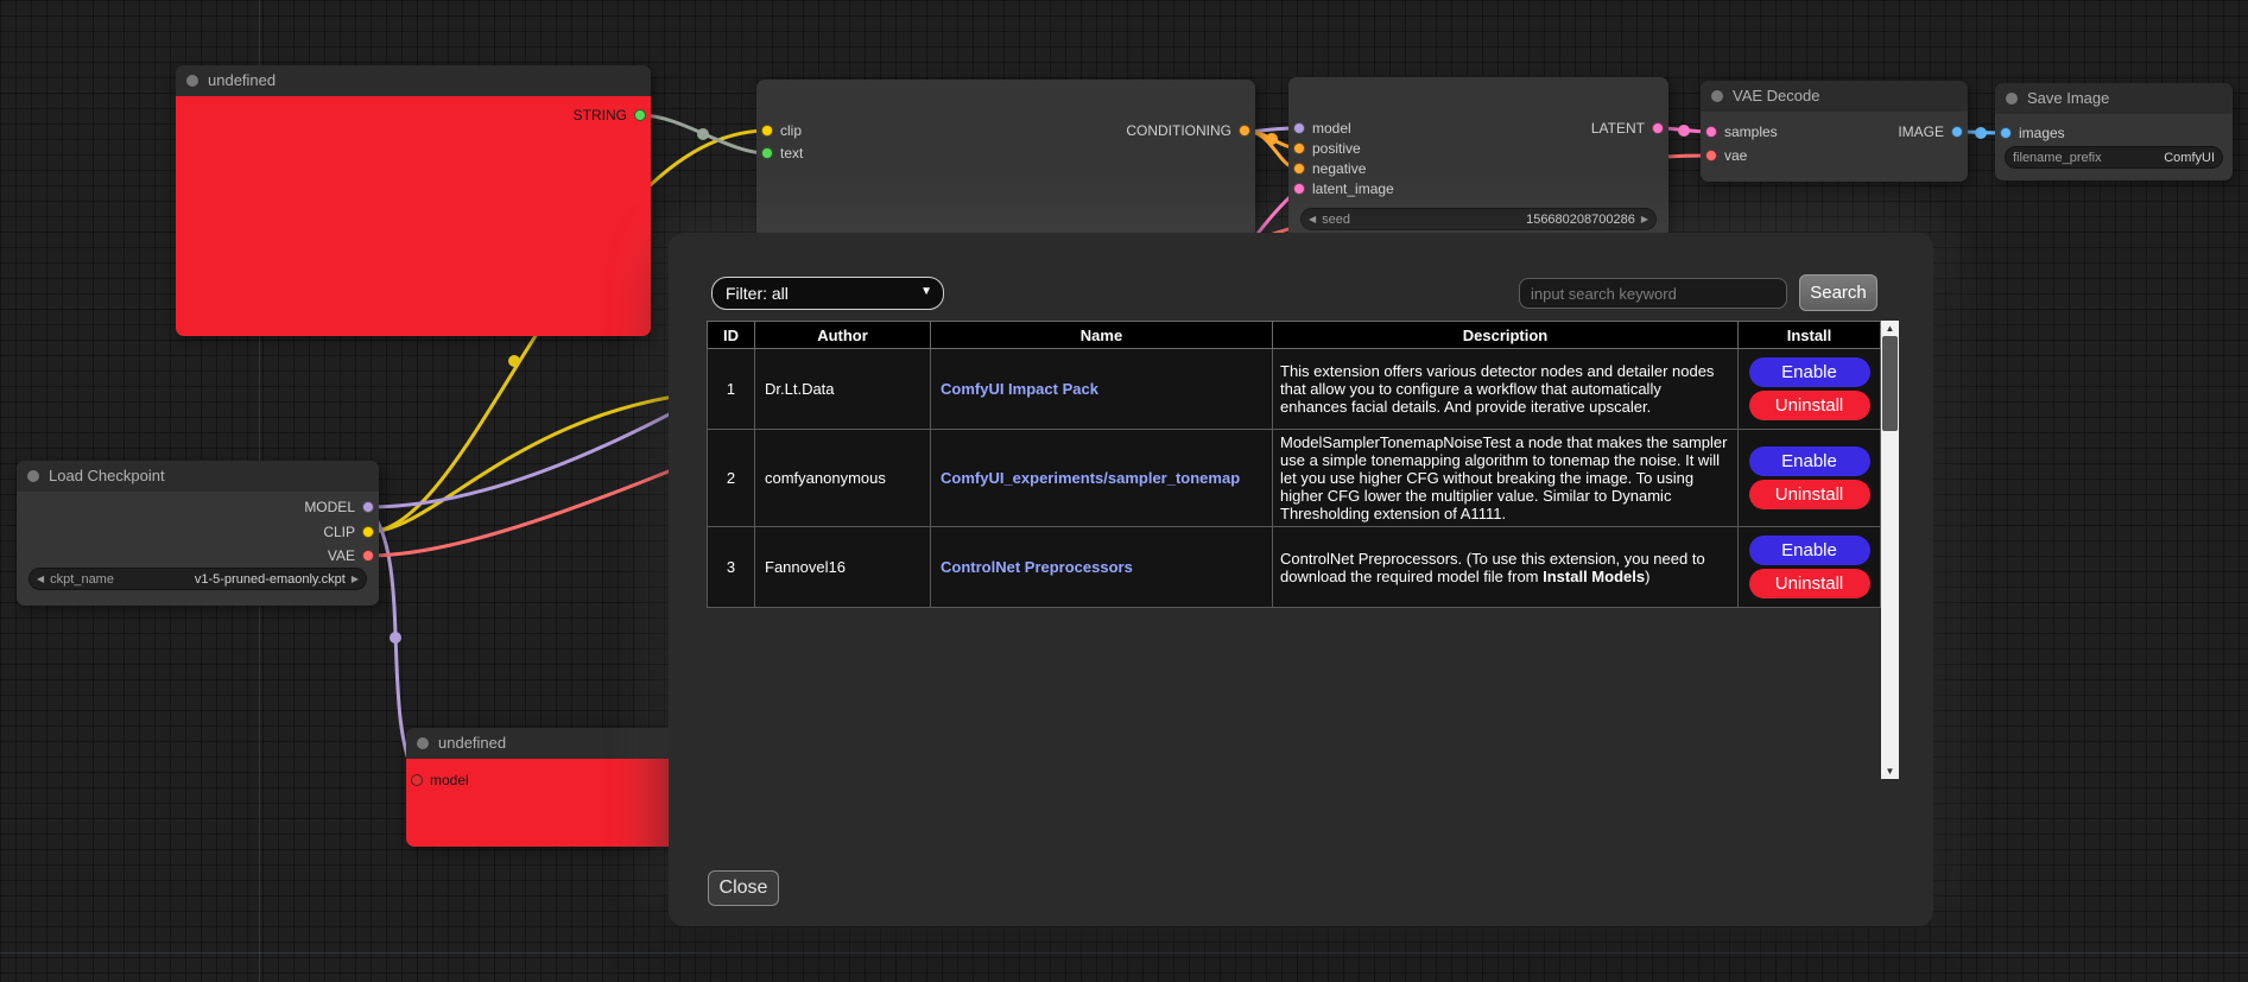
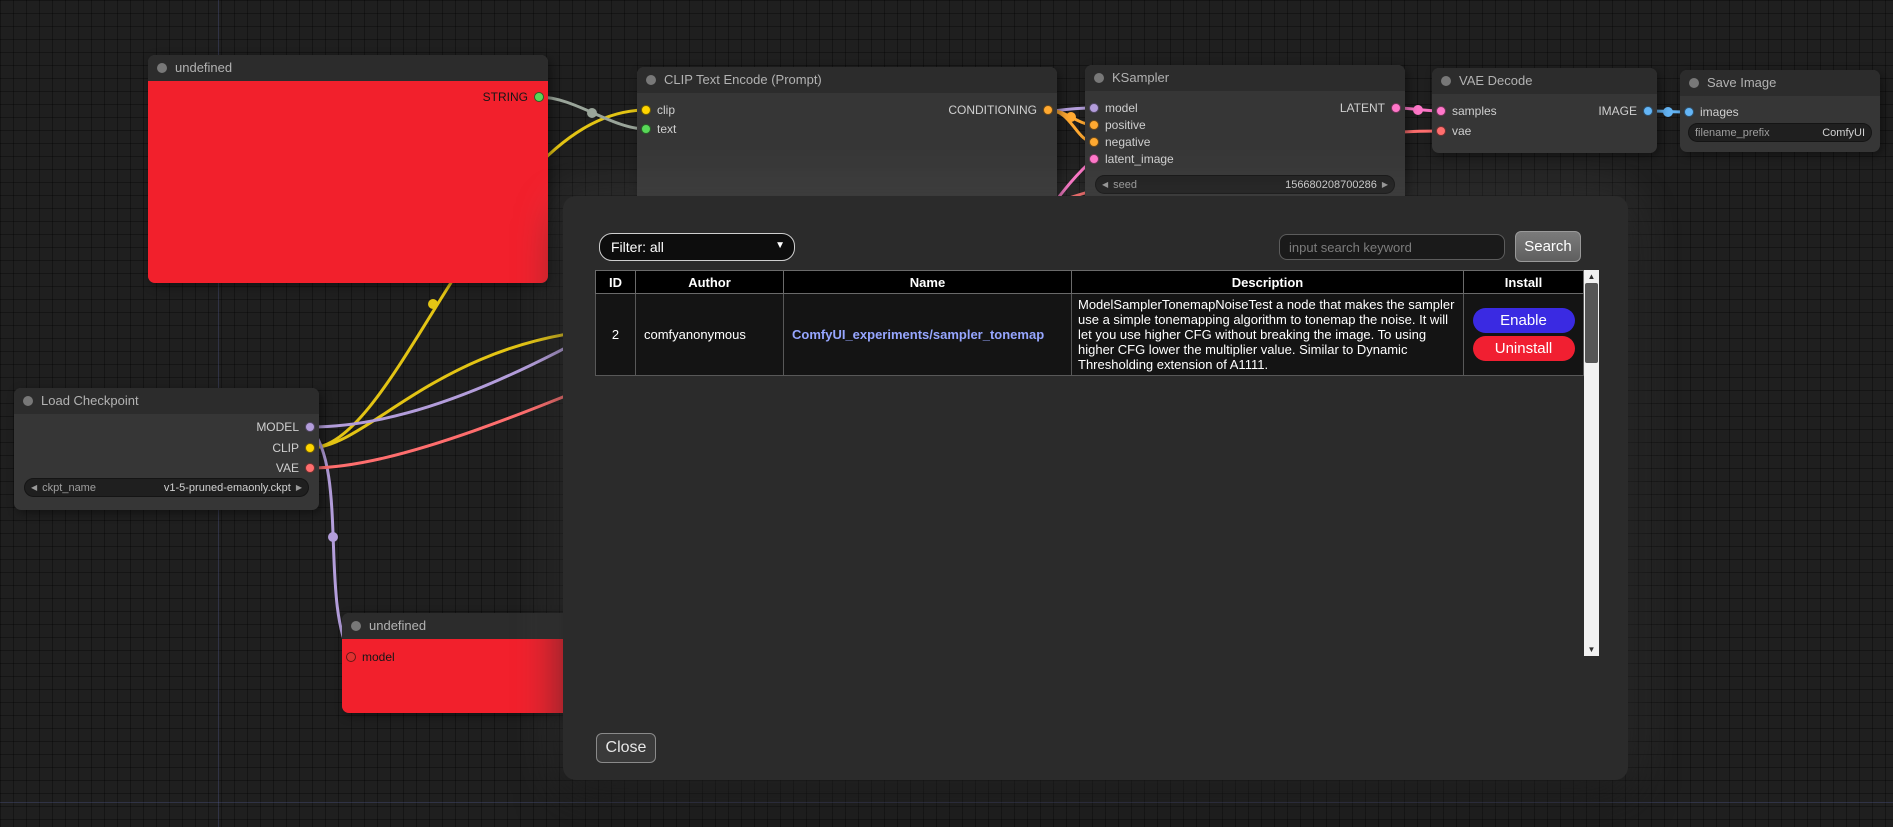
  undefined
  STRING
+ CLIP Text Encode (Prompt)
  clip
  text
  CONDITIONING
+ KSampler
  model
  positive
  negative
  latent_image
  LATENT
  ◀
  seed
  156680208700286
  ▶
  VAE Decode
  samples
  vae
  IMAGE
  Save Image
  images
  filename_prefix
  ComfyUI
  Load Checkpoint
  MODEL
  CLIP
  VAE
  ◀
  ckpt_name
  v1-5-pruned-emaonly.ckpt
  ▶
  undefined
  model
  Filter: all
  ▼
  input search keyword
  Search
  ID	Author	Name	Description	Install
- 1	Dr.Lt.Data	ComfyUI Impact Pack	This extension offers various detector nodes and detailer nodes that allow you to configure a workflow that automatically enhances facial details. And provide iterative upscaler.	Enable Uninstall
  2	comfyanonymous	ComfyUI_experiments/sampler_tonemap	ModelSamplerTonemapNoiseTest a node that makes the sampler use a simple tonemapping algorithm to tonemap the noise. It will let you use higher CFG without breaking the image. To using higher CFG lower the multiplier value. Similar to Dynamic Thresholding extension of A1111.	Enable Uninstall
- 3	Fannovel16	ControlNet Preprocessors	ControlNet Preprocessors. (To use this extension, you need to download the required model file from Install Models)	Enable Uninstall
  ▲
  ▼
  Close
